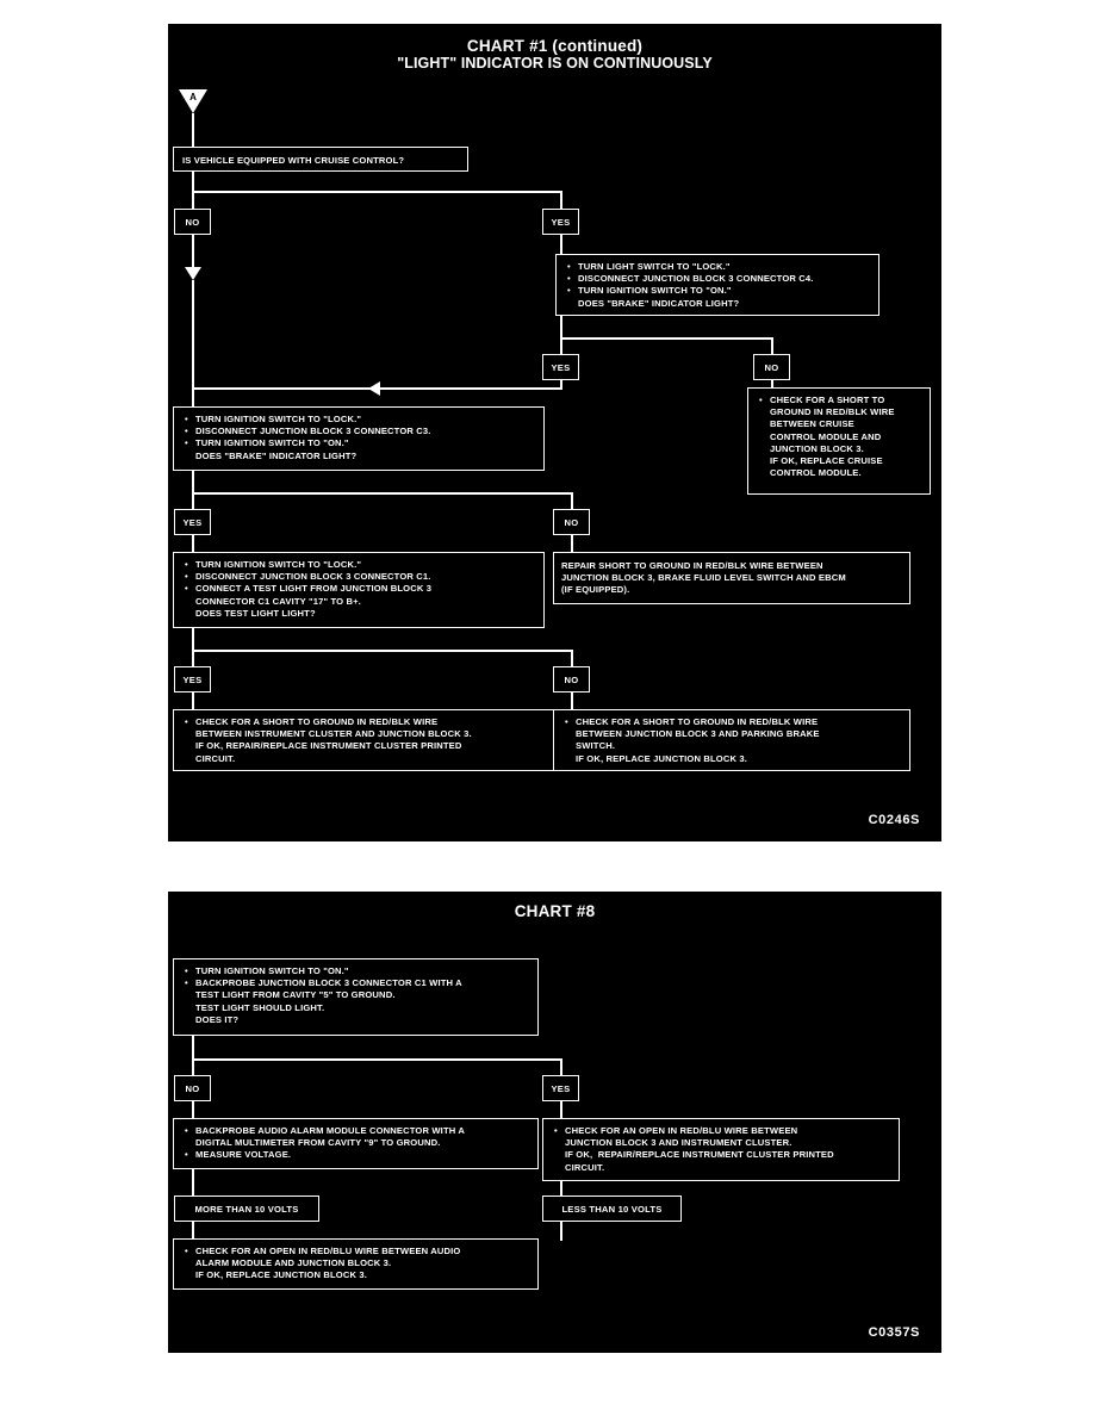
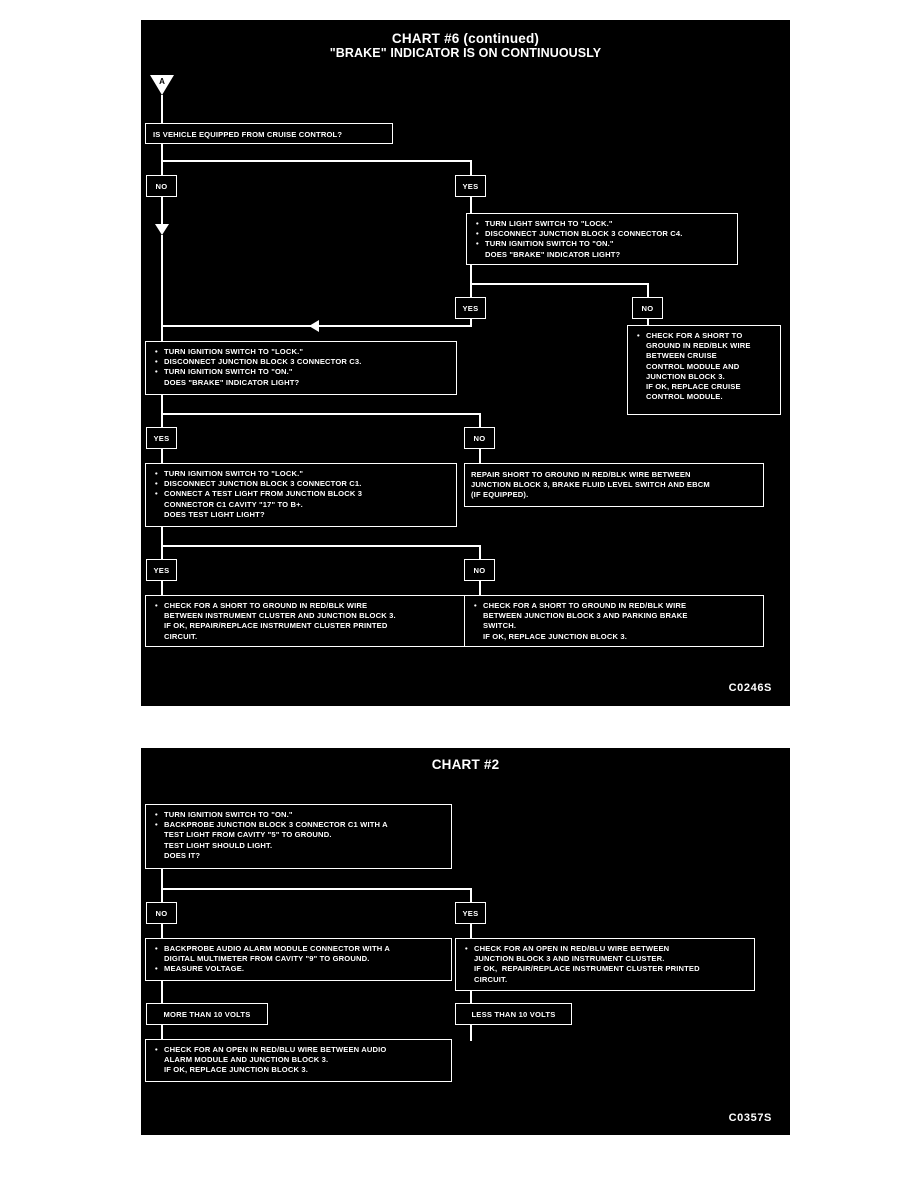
- CHART #1 (continued)
+ CHART #6 (continued)
- "LIGHT" INDICATOR IS ON CONTINUOUSLY
+ "BRAKE" INDICATOR IS ON CONTINUOUSLY
  A
- IS VEHICLE EQUIPPED WITH CRUISE CONTROL?
+ IS VEHICLE EQUIPPED FROM CRUISE CONTROL?
  NO
  YES
  •
  •
  •
  TURN LIGHT SWITCH TO "LOCK."
  DISCONNECT JUNCTION BLOCK 3 CONNECTOR C4.
  TURN IGNITION SWITCH TO "ON."
  DOES "BRAKE" INDICATOR LIGHT?
  YES
  NO
  •
  CHECK FOR A SHORT TO
  GROUND IN RED/BLK WIRE
  BETWEEN CRUISE
  CONTROL MODULE AND
  JUNCTION BLOCK 3.
  IF OK, REPLACE CRUISE
  CONTROL MODULE.
  •
  •
  •
  TURN IGNITION SWITCH TO "LOCK."
  DISCONNECT JUNCTION BLOCK 3 CONNECTOR C3.
  TURN IGNITION SWITCH TO "ON."
  DOES "BRAKE" INDICATOR LIGHT?
  YES
  NO
  •
  •
  •
  TURN IGNITION SWITCH TO "LOCK."
  DISCONNECT JUNCTION BLOCK 3 CONNECTOR C1.
  CONNECT A TEST LIGHT FROM JUNCTION BLOCK 3
  CONNECTOR C1 CAVITY "17" TO B+.
  DOES TEST LIGHT LIGHT?
  REPAIR SHORT TO GROUND IN RED/BLK WIRE BETWEEN
  JUNCTION BLOCK 3, BRAKE FLUID LEVEL SWITCH AND EBCM
  (IF EQUIPPED).
  YES
  NO
  •
  CHECK FOR A SHORT TO GROUND IN RED/BLK WIRE
  BETWEEN INSTRUMENT CLUSTER AND JUNCTION BLOCK 3.
  IF OK, REPAIR/REPLACE INSTRUMENT CLUSTER PRINTED
  CIRCUIT.
  •
  CHECK FOR A SHORT TO GROUND IN RED/BLK WIRE
  BETWEEN JUNCTION BLOCK 3 AND PARKING BRAKE
  SWITCH.
  IF OK, REPLACE JUNCTION BLOCK 3.
  C0246S
- CHART #8
+ CHART #2
  •
  •
  TURN IGNITION SWITCH TO "ON."
  BACKPROBE JUNCTION BLOCK 3 CONNECTOR C1 WITH A
  TEST LIGHT FROM CAVITY "5" TO GROUND.
  TEST LIGHT SHOULD LIGHT.
  DOES IT?
  NO
  YES
  •
  •
  BACKPROBE AUDIO ALARM MODULE CONNECTOR WITH A
  DIGITAL MULTIMETER FROM CAVITY "9" TO GROUND.
  MEASURE VOLTAGE.
  •
  CHECK FOR AN OPEN IN RED/BLU WIRE BETWEEN
  JUNCTION BLOCK 3 AND INSTRUMENT CLUSTER.
  IF OK, REPAIR/REPLACE INSTRUMENT CLUSTER PRINTED
  CIRCUIT.
  MORE THAN 10 VOLTS
  LESS THAN 10 VOLTS
  •
  CHECK FOR AN OPEN IN RED/BLU WIRE BETWEEN AUDIO
  ALARM MODULE AND JUNCTION BLOCK 3.
  IF OK, REPLACE JUNCTION BLOCK 3.
  C0357S
